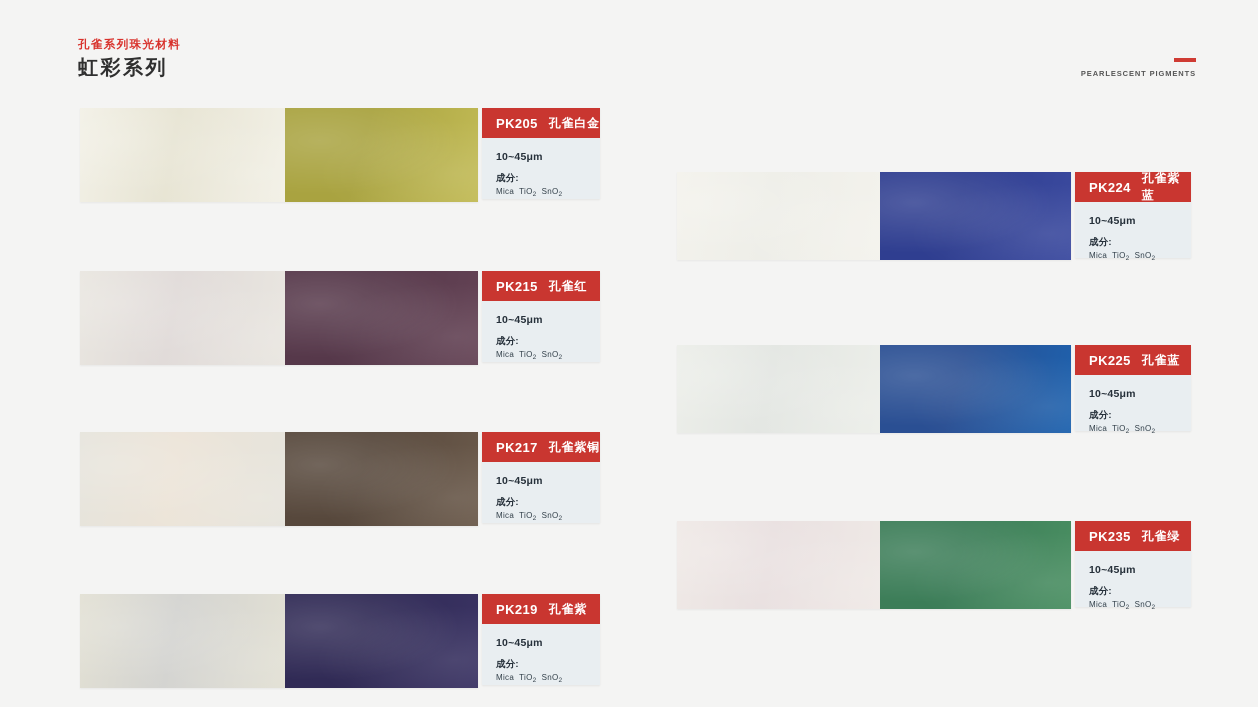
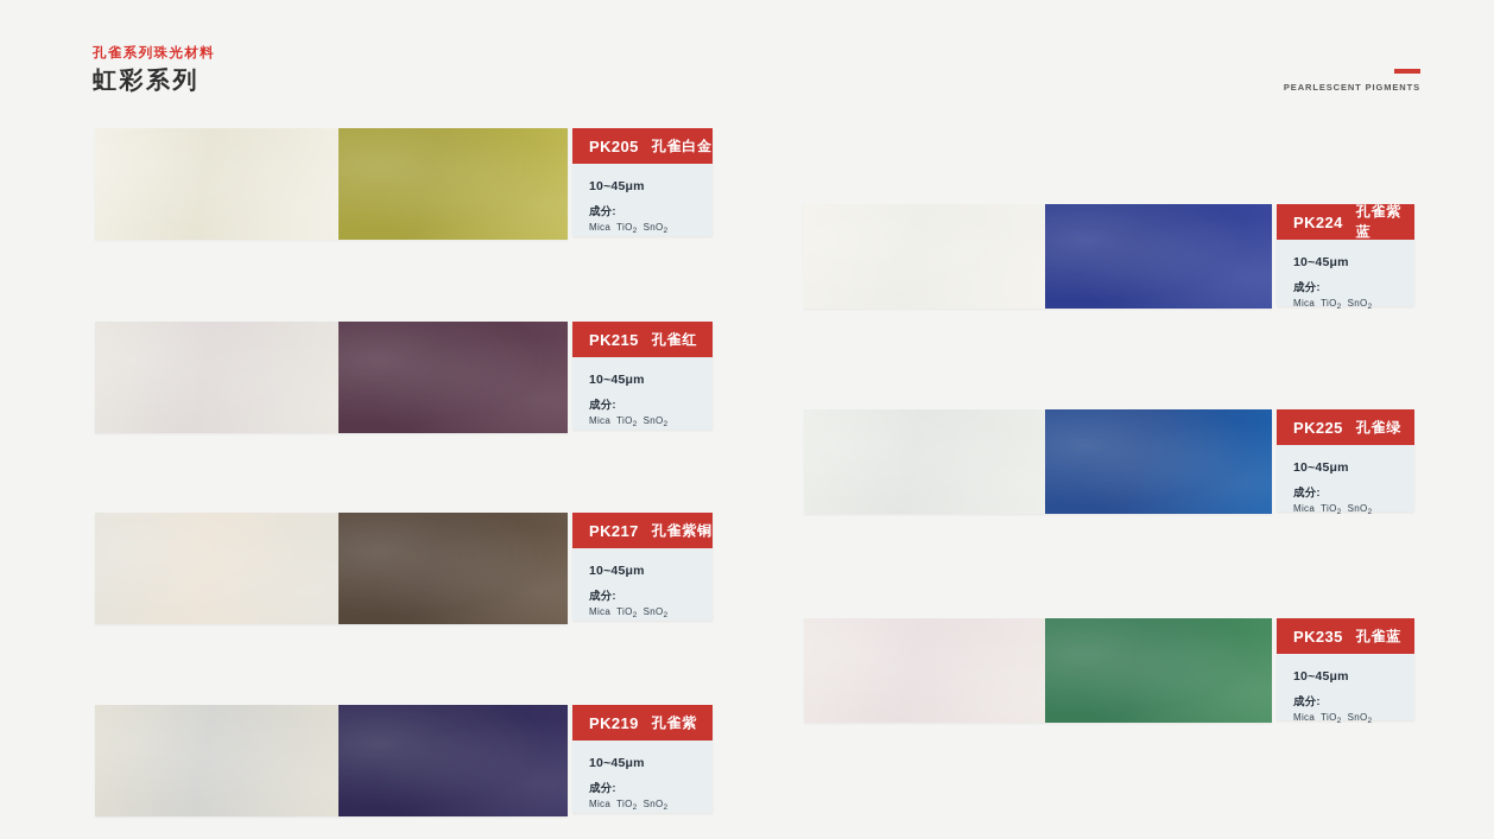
  孔雀系列珠光材料
  虹彩系列
  PEARLESCENT PIGMENTS
  PK205
  孔雀白金
  10~45μm
  成分:
  Mica TiO SnO
  PK215
  孔雀红
  10~45μm
  成分:
  Mica TiO SnO
  PK217
  孔雀紫铜
  10~45μm
  成分:
  Mica TiO SnO
  PK219
  孔雀紫
  10~45μm
  成分:
  Mica TiO SnO
  PK224
  孔雀紫蓝
  10~45μm
  成分:
  Mica TiO SnO
  PK225
- 孔雀蓝
+ 孔雀绿
  10~45μm
  成分:
  Mica TiO SnO
  PK235
- 孔雀绿
+ 孔雀蓝
  10~45μm
  成分:
  Mica TiO SnO
